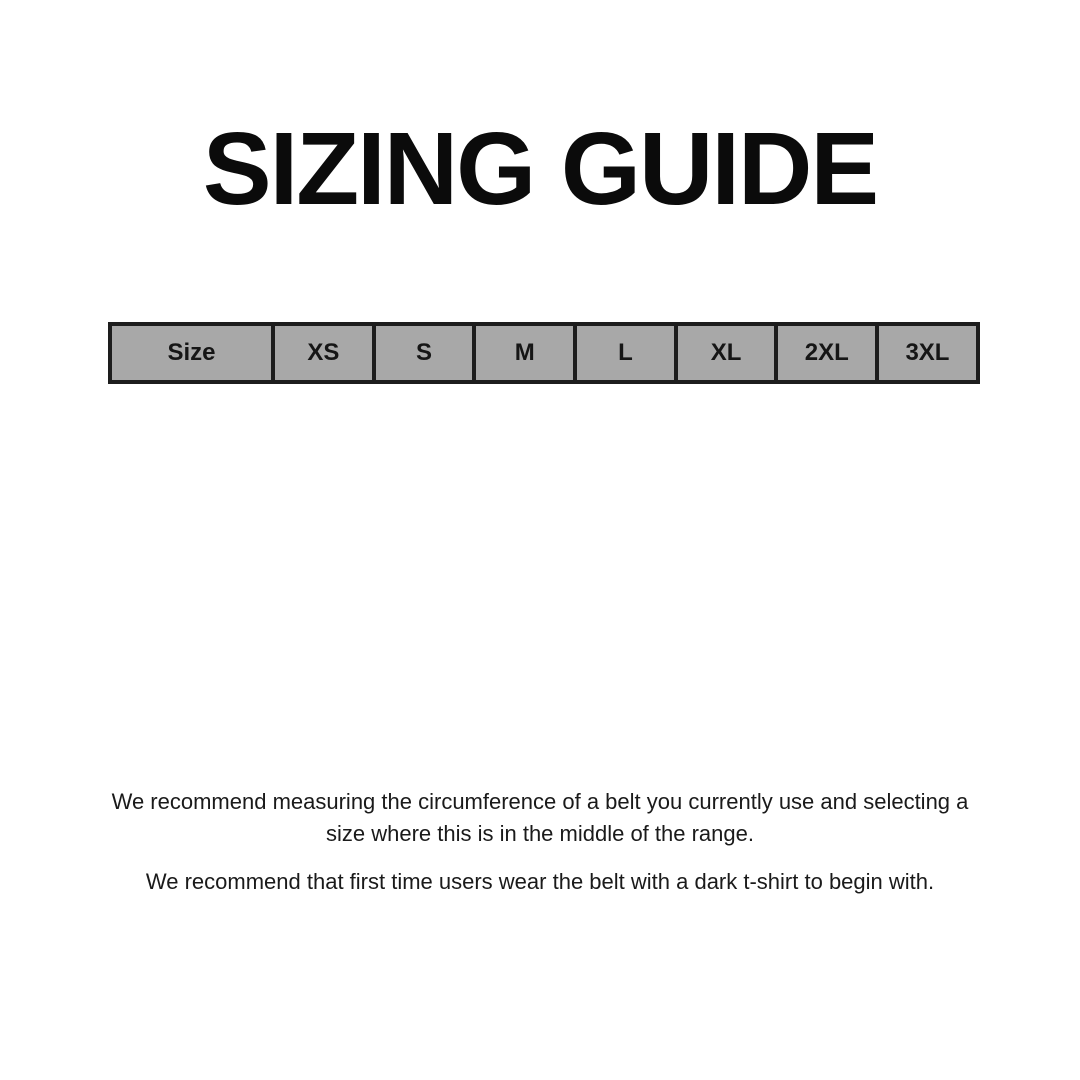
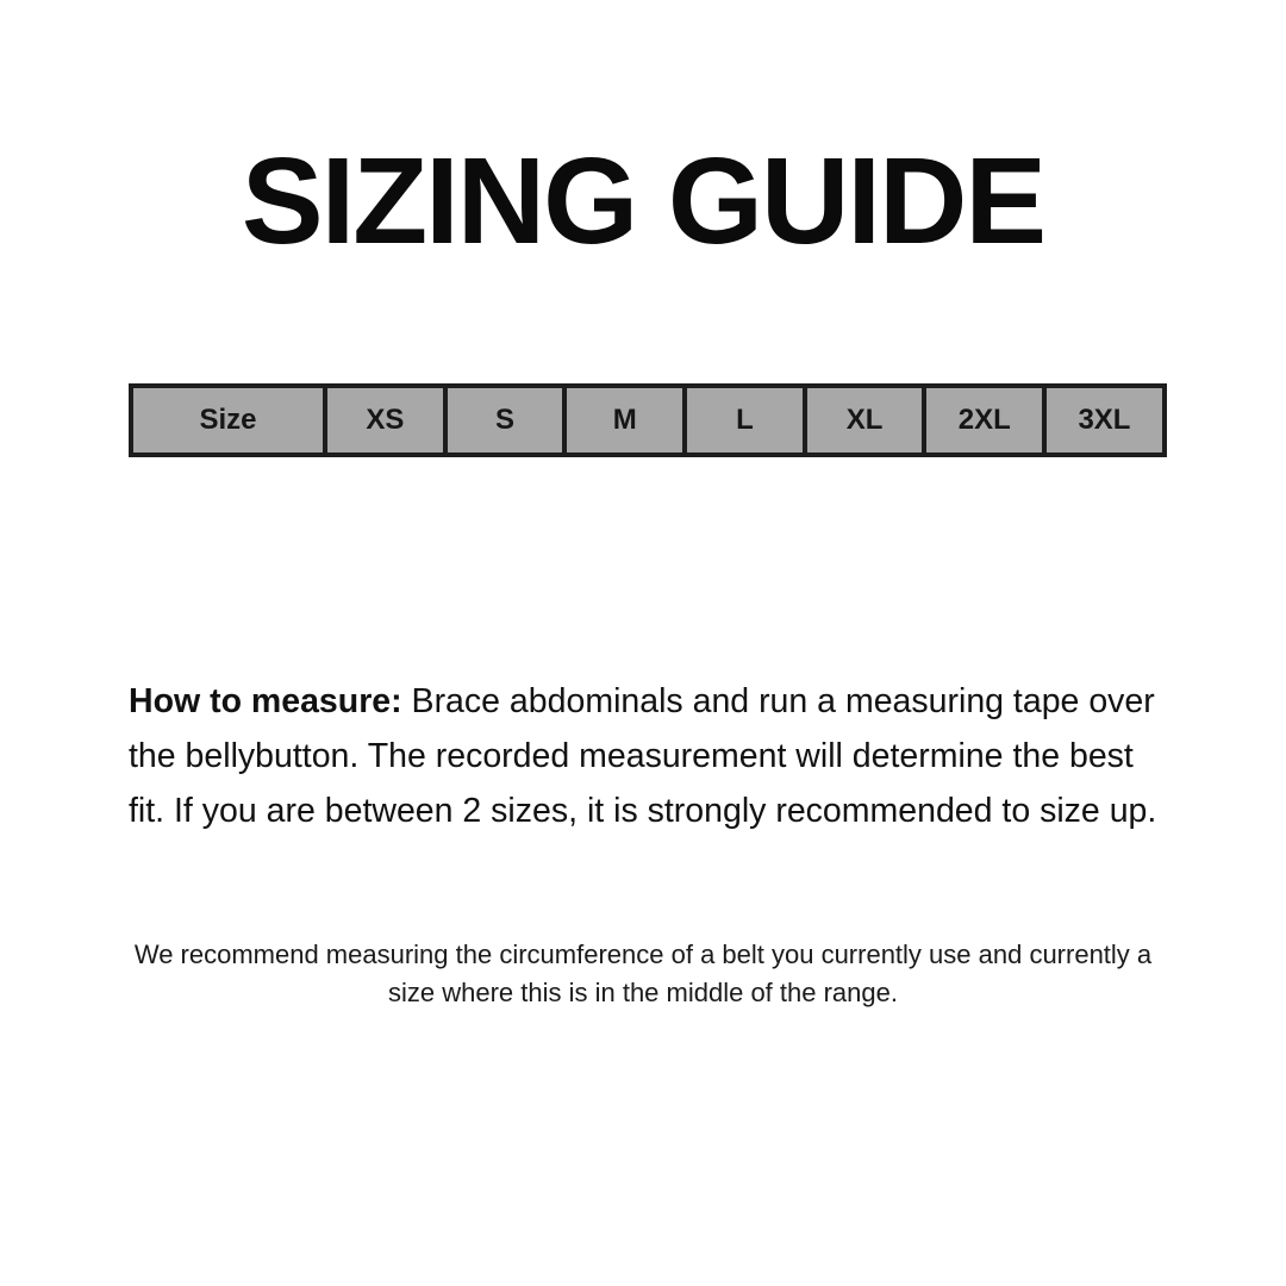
  SIZING GUIDE
  Size	XS	S	M	L	XL	2XL	3XL
+ How to measure: Brace abdominals and run a measuring tape over the bellybutton. The recorded measurement will determine the best fit. If you are between 2 sizes, it is strongly recommended to size up.
- We recommend measuring the circumference of a belt you currently use and selecting a size where this is in the middle of the range.
+ We recommend measuring the circumference of a belt you currently use and currently a size where this is in the middle of the range.
- We recommend that first time users wear the belt with a dark t-shirt to begin with.
